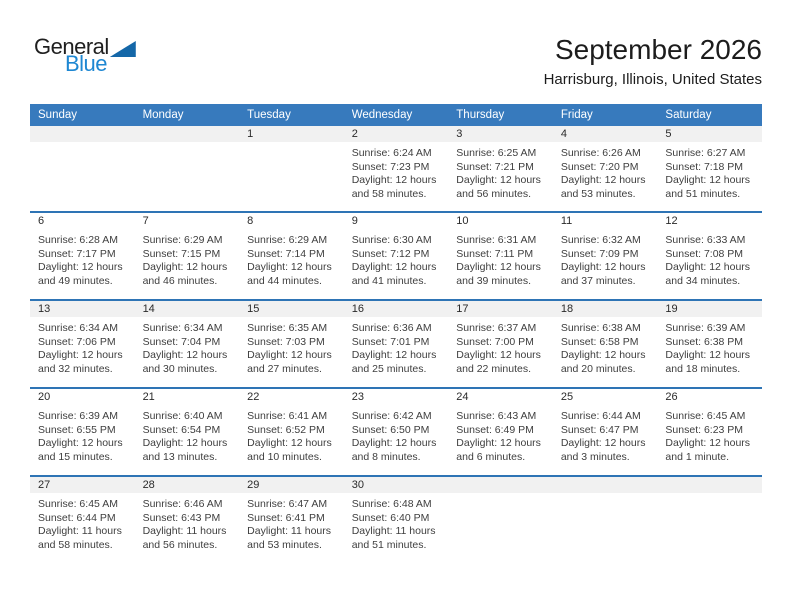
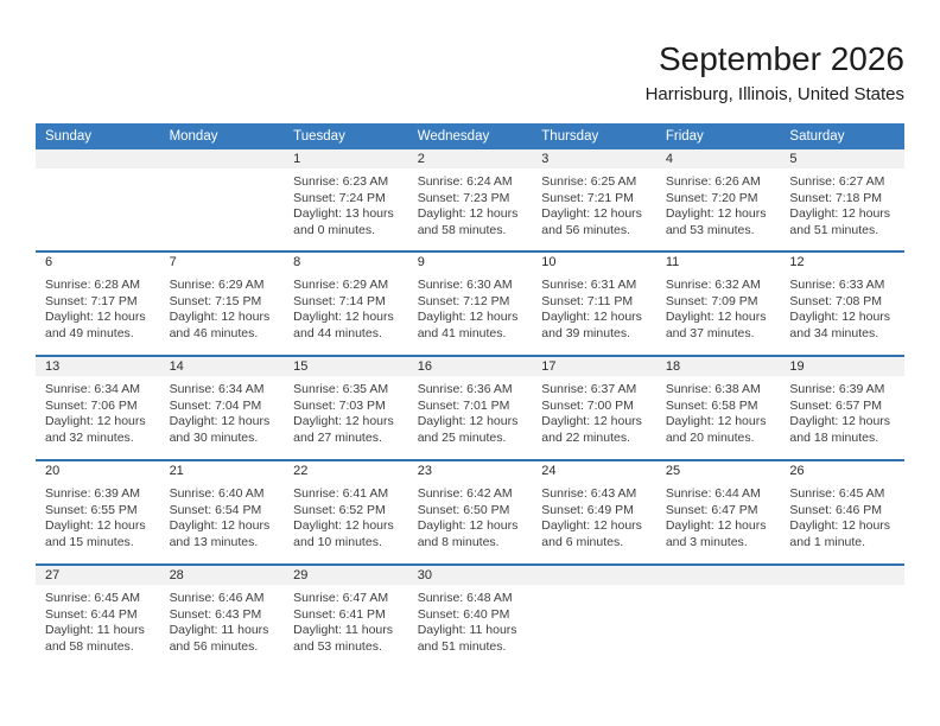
- General
- Blue
  September 2026
  Harrisburg, Illinois, United States
  Sunday
  Monday
  Tuesday
  Wednesday
  Thursday
  Friday
  Saturday
  1
+ Sunrise: 6:23 AM
+ Sunset: 7:24 PM
+ Daylight: 13 hours
+ and 0 minutes.
  2
  Sunrise: 6:24 AM
  Sunset: 7:23 PM
  Daylight: 12 hours
  and 58 minutes.
  3
  Sunrise: 6:25 AM
  Sunset: 7:21 PM
  Daylight: 12 hours
  and 56 minutes.
  4
  Sunrise: 6:26 AM
  Sunset: 7:20 PM
  Daylight: 12 hours
  and 53 minutes.
  5
  Sunrise: 6:27 AM
  Sunset: 7:18 PM
  Daylight: 12 hours
  and 51 minutes.
  6
  Sunrise: 6:28 AM
  Sunset: 7:17 PM
  Daylight: 12 hours
  and 49 minutes.
  7
  Sunrise: 6:29 AM
  Sunset: 7:15 PM
  Daylight: 12 hours
  and 46 minutes.
  8
  Sunrise: 6:29 AM
  Sunset: 7:14 PM
  Daylight: 12 hours
  and 44 minutes.
  9
  Sunrise: 6:30 AM
  Sunset: 7:12 PM
  Daylight: 12 hours
  and 41 minutes.
  10
  Sunrise: 6:31 AM
  Sunset: 7:11 PM
  Daylight: 12 hours
  and 39 minutes.
  11
  Sunrise: 6:32 AM
  Sunset: 7:09 PM
  Daylight: 12 hours
  and 37 minutes.
  12
  Sunrise: 6:33 AM
  Sunset: 7:08 PM
  Daylight: 12 hours
  and 34 minutes.
  13
  Sunrise: 6:34 AM
  Sunset: 7:06 PM
  Daylight: 12 hours
  and 32 minutes.
  14
  Sunrise: 6:34 AM
  Sunset: 7:04 PM
  Daylight: 12 hours
  and 30 minutes.
  15
  Sunrise: 6:35 AM
  Sunset: 7:03 PM
  Daylight: 12 hours
  and 27 minutes.
  16
  Sunrise: 6:36 AM
  Sunset: 7:01 PM
  Daylight: 12 hours
  and 25 minutes.
  17
  Sunrise: 6:37 AM
  Sunset: 7:00 PM
  Daylight: 12 hours
  and 22 minutes.
  18
  Sunrise: 6:38 AM
  Sunset: 6:58 PM
  Daylight: 12 hours
  and 20 minutes.
  19
  Sunrise: 6:39 AM
- Sunset: 6:38 PM
+ Sunset: 6:57 PM
  Daylight: 12 hours
  and 18 minutes.
  20
  Sunrise: 6:39 AM
  Sunset: 6:55 PM
  Daylight: 12 hours
  and 15 minutes.
  21
  Sunrise: 6:40 AM
  Sunset: 6:54 PM
  Daylight: 12 hours
  and 13 minutes.
  22
  Sunrise: 6:41 AM
  Sunset: 6:52 PM
  Daylight: 12 hours
  and 10 minutes.
  23
  Sunrise: 6:42 AM
  Sunset: 6:50 PM
  Daylight: 12 hours
  and 8 minutes.
  24
  Sunrise: 6:43 AM
  Sunset: 6:49 PM
  Daylight: 12 hours
  and 6 minutes.
  25
  Sunrise: 6:44 AM
  Sunset: 6:47 PM
  Daylight: 12 hours
  and 3 minutes.
  26
  Sunrise: 6:45 AM
- Sunset: 6:23 PM
+ Sunset: 6:46 PM
  Daylight: 12 hours
  and 1 minute.
  27
  Sunrise: 6:45 AM
  Sunset: 6:44 PM
  Daylight: 11 hours
  and 58 minutes.
  28
  Sunrise: 6:46 AM
  Sunset: 6:43 PM
  Daylight: 11 hours
  and 56 minutes.
  29
  Sunrise: 6:47 AM
  Sunset: 6:41 PM
  Daylight: 11 hours
  and 53 minutes.
  30
  Sunrise: 6:48 AM
  Sunset: 6:40 PM
  Daylight: 11 hours
  and 51 minutes.
